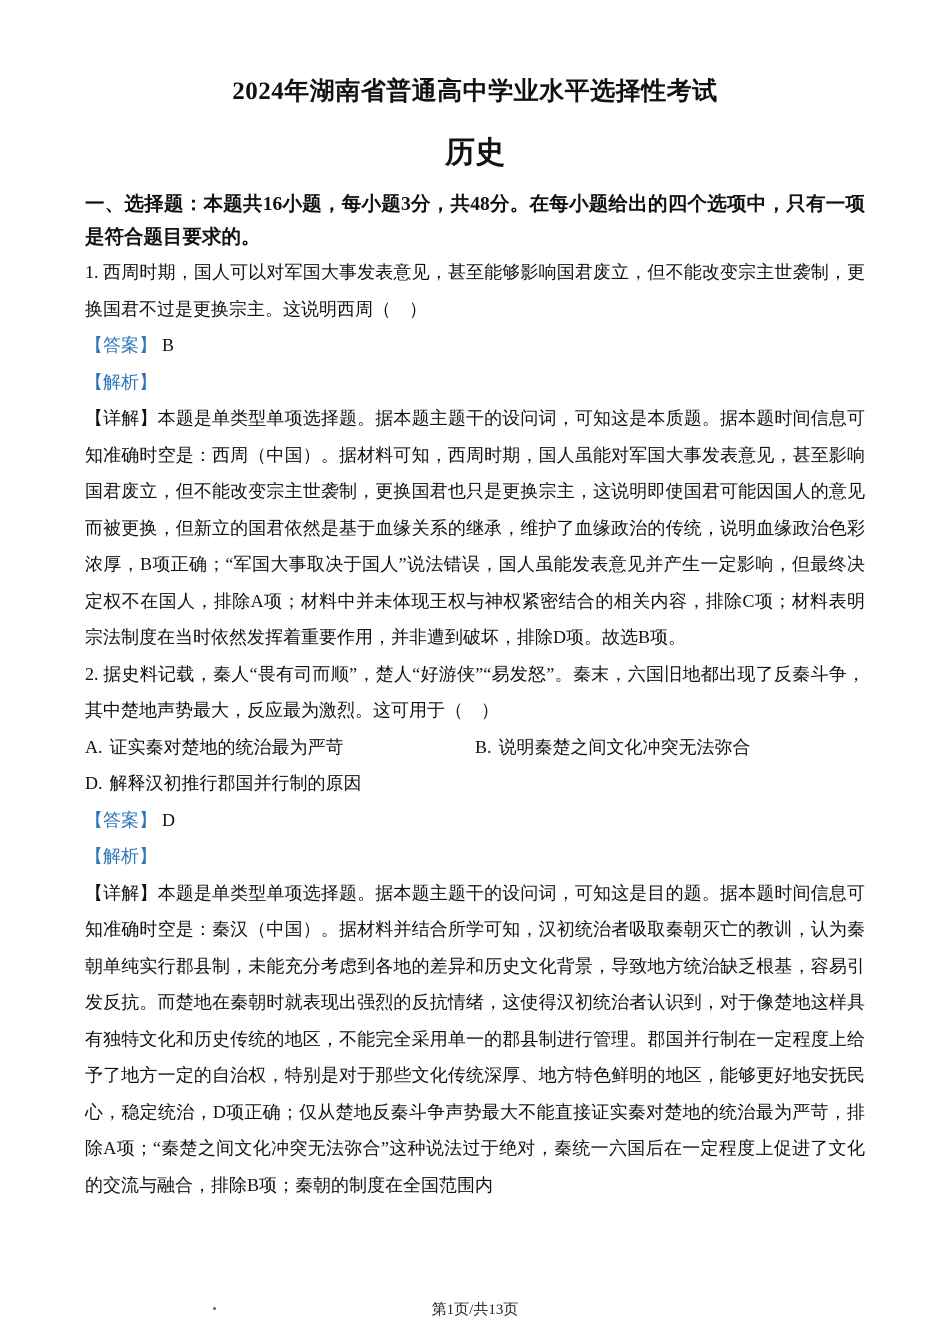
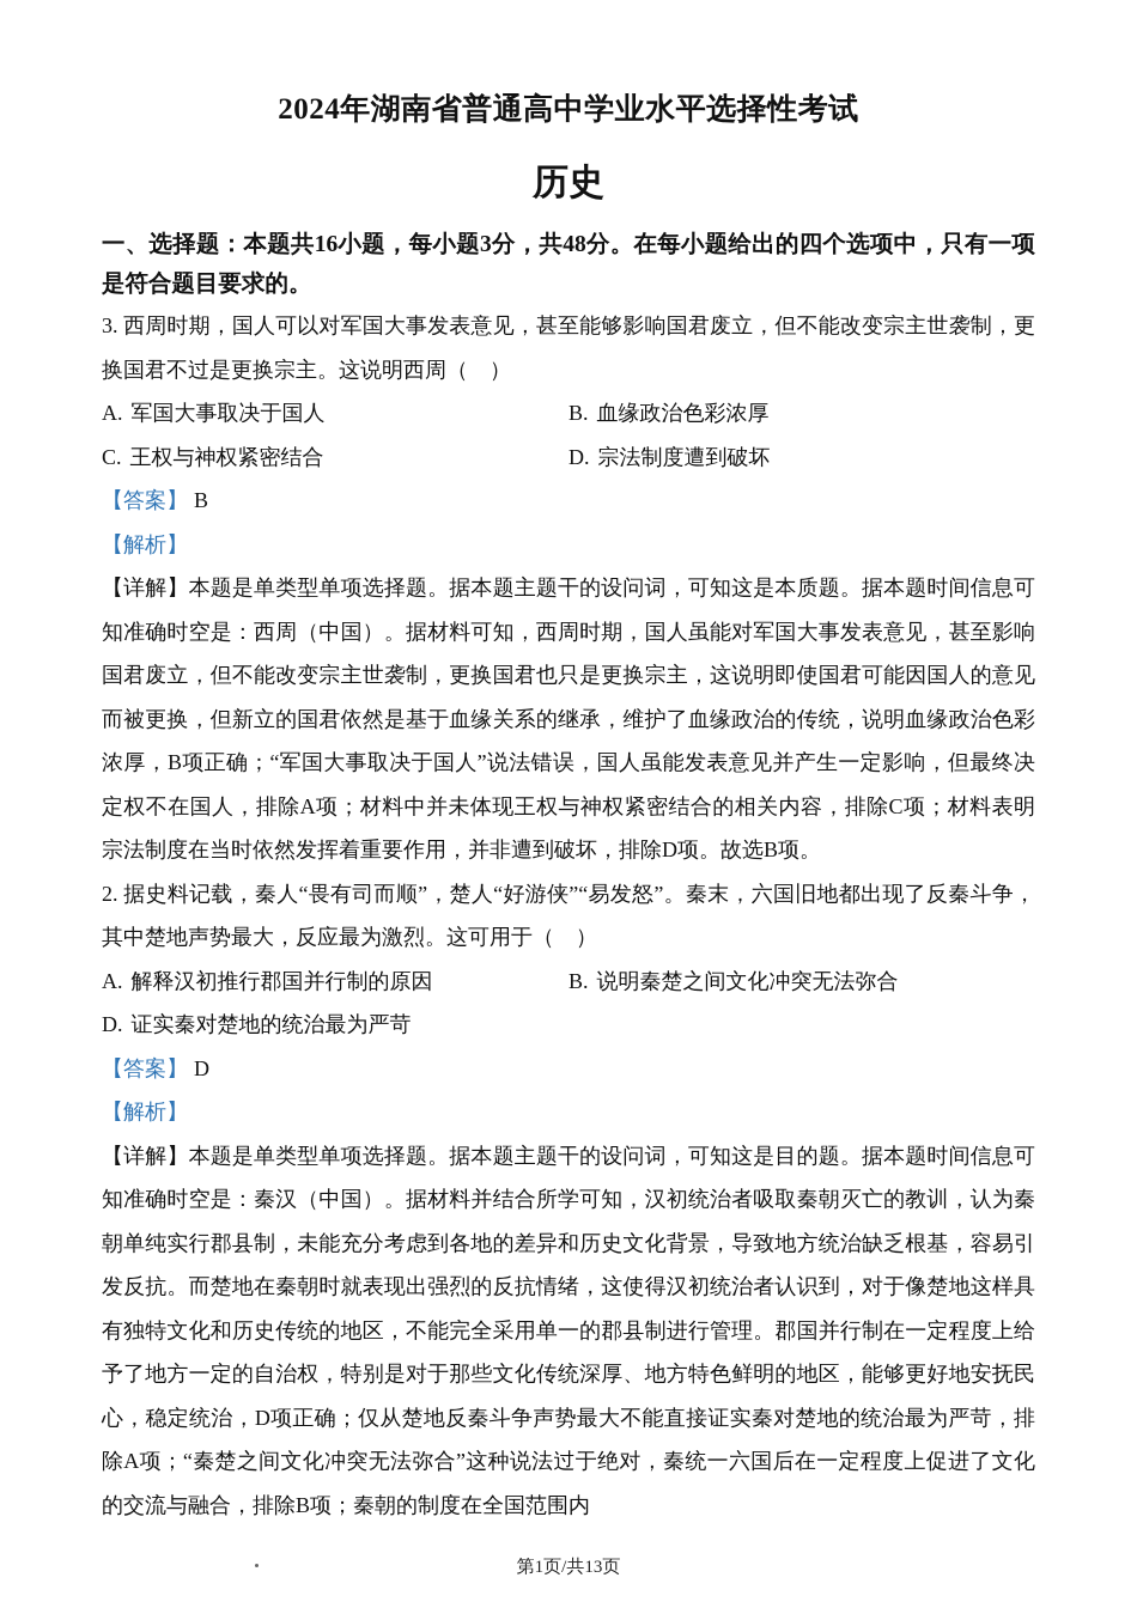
  2024年湖南省普通高中学业水平选择性考试
  历史
  一、选择题：本题共16小题，每小题3分，共48分。在每小题给出的四个选项中，只有一项是符合题目要求的。
- 1. 西周时期，国人可以对军国大事发表意见，甚至能够影响国君废立，但不能改变宗主世袭制，更换国君不过是更换宗主。这说明西周（ ）
+ 3. 西周时期，国人可以对军国大事发表意见，甚至能够影响国君废立，但不能改变宗主世袭制，更换国君不过是更换宗主。这说明西周（ ）
+ A. 军国大事取决于国人
+ B. 血缘政治色彩浓厚
+ C. 王权与神权紧密结合
+ D. 宗法制度遭到破坏
  【答案】 B
  【解析】
  【详解】本题是单类型单项选择题。据本题主题干的设问词，可知这是本质题。据本题时间信息可知准确时空是：西周（中国）。据材料可知，西周时期，国人虽能对军国大事发表意见，甚至影响国君废立，但不能改变宗主世袭制，更换国君也只是更换宗主，这说明即使国君可能因国人的意见而被更换，但新立的国君依然是基于血缘关系的继承，维护了血缘政治的传统，说明血缘政治色彩浓厚，B项正确；“军国大事取决于国人”说法错误，国人虽能发表意见并产生一定影响，但最终决定权不在国人，排除A项；材料中并未体现王权与神权紧密结合的相关内容，排除C项；材料表明宗法制度在当时依然发挥着重要作用，并非遭到破坏，排除D项。故选B项。
  2. 据史料记载，秦人“畏有司而顺”，楚人“好游侠”“易发怒”。秦末，六国旧地都出现了反秦斗争，其中楚地声势最大，反应最为激烈。这可用于（ ）
- A. 证实秦对楚地的统治最为严苛
+ A. 解释汉初推行郡国并行制的原因
  B. 说明秦楚之间文化冲突无法弥合
- D. 解释汉初推行郡国并行制的原因
+ D. 证实秦对楚地的统治最为严苛
  【答案】 D
  【解析】
  【详解】本题是单类型单项选择题。据本题主题干的设问词，可知这是目的题。据本题时间信息可知准确时空是：秦汉（中国）。据材料并结合所学可知，汉初统治者吸取秦朝灭亡的教训，认为秦朝单纯实行郡县制，未能充分考虑到各地的差异和历史文化背景，导致地方统治缺乏根基，容易引发反抗。而楚地在秦朝时就表现出强烈的反抗情绪，这使得汉初统治者认识到，对于像楚地这样具有独特文化和历史传统的地区，不能完全采用单一的郡县制进行管理。郡国并行制在一定程度上给予了地方一定的自治权，特别是对于那些文化传统深厚、地方特色鲜明的地区，能够更好地安抚民心，稳定统治，D项正确；仅从楚地反秦斗争声势最大不能直接证实秦对楚地的统治最为严苛，排除A项；“秦楚之间文化冲突无法弥合”这种说法过于绝对，秦统一六国后在一定程度上促进了文化的交流与融合，排除B项；秦朝的制度在全国范围内
  第1页/共13页
